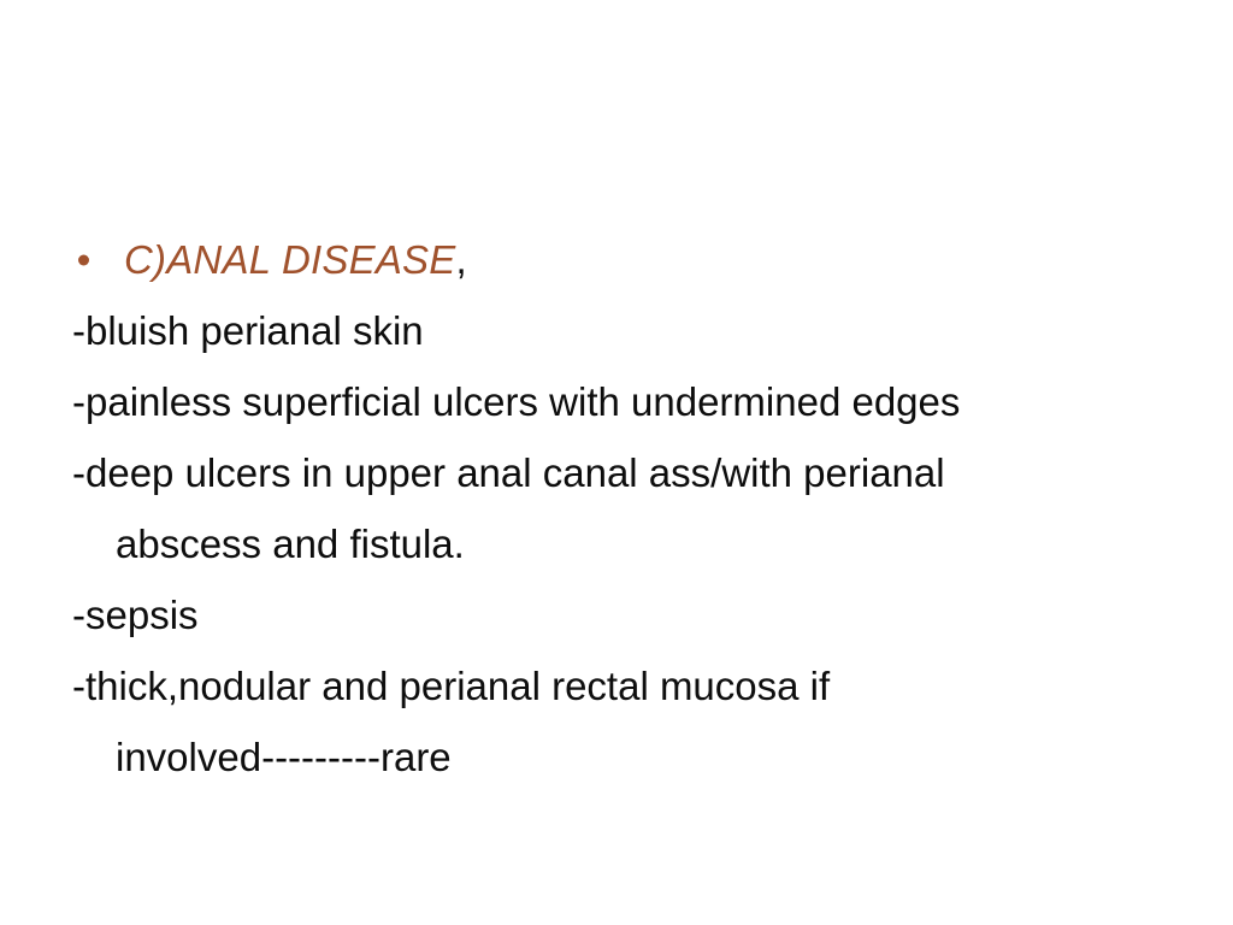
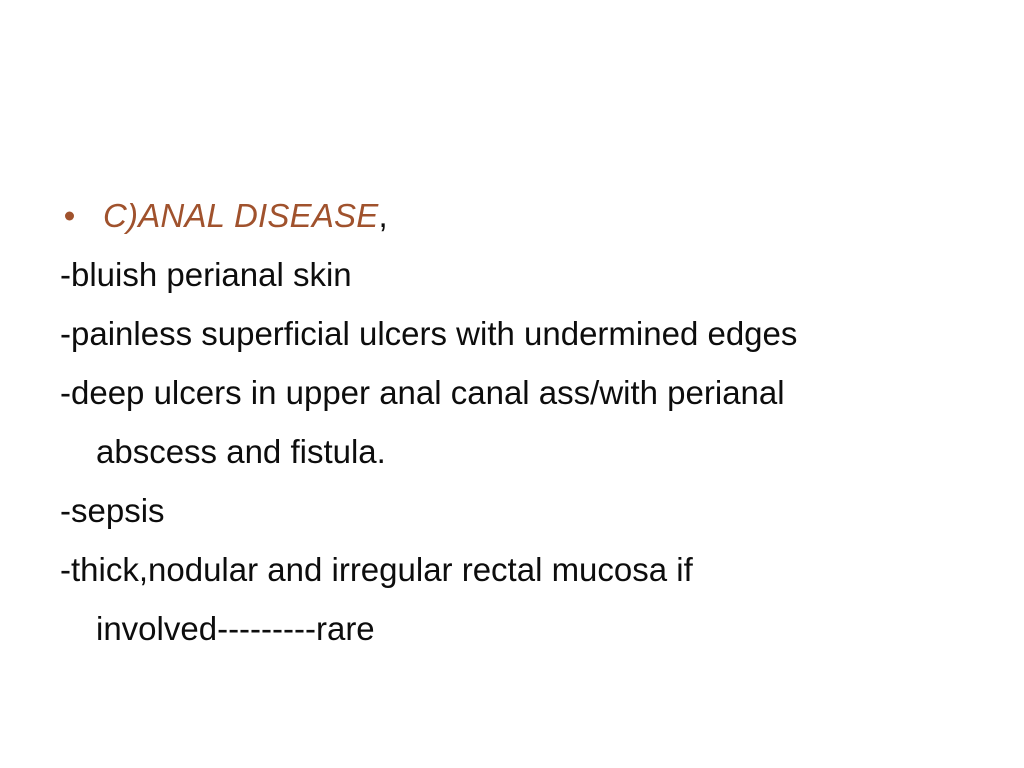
  C)ANAL DISEASE,
  -bluish perianal skin
  -painless superficial ulcers with undermined edges
  -deep ulcers in upper anal canal ass/with perianal
  abscess and fistula.
  -sepsis
- -thick,nodular and perianal rectal mucosa if
+ -thick,nodular and irregular rectal mucosa if
  involved---------rare
